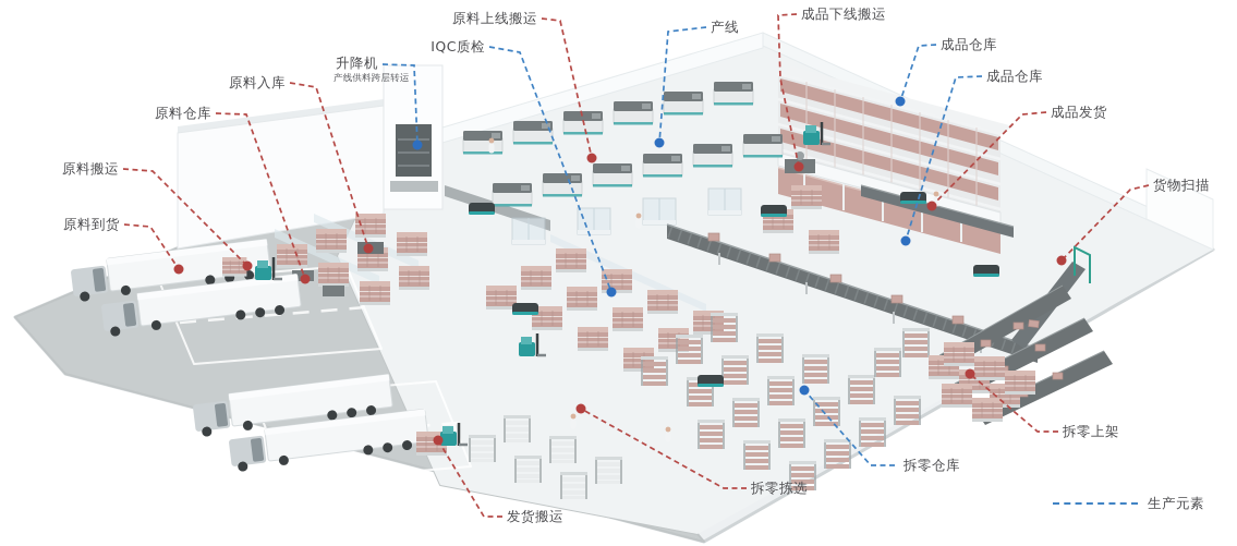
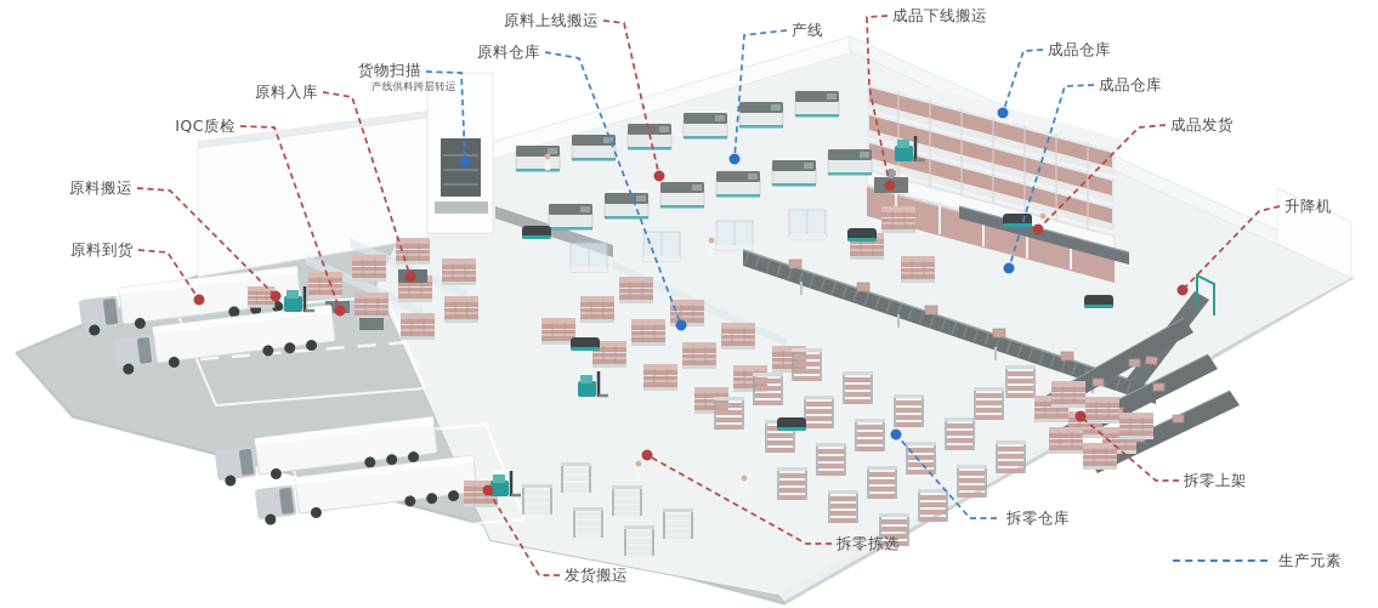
  原料到货
  原料搬运
- 原料仓库
+ IQC质检
  原料入库
  原料上线搬运
- 升降机
+ 货物扫描
  产线供料跨层转运
- IQC质检
+ 原料仓库
  产线
  成品下线搬运
  成品仓库
  成品仓库
  成品发货
- 货物扫描
+ 升降机
  拆零上架
  拆零仓库
  拆零拣选
  发货搬运
  生产元素
